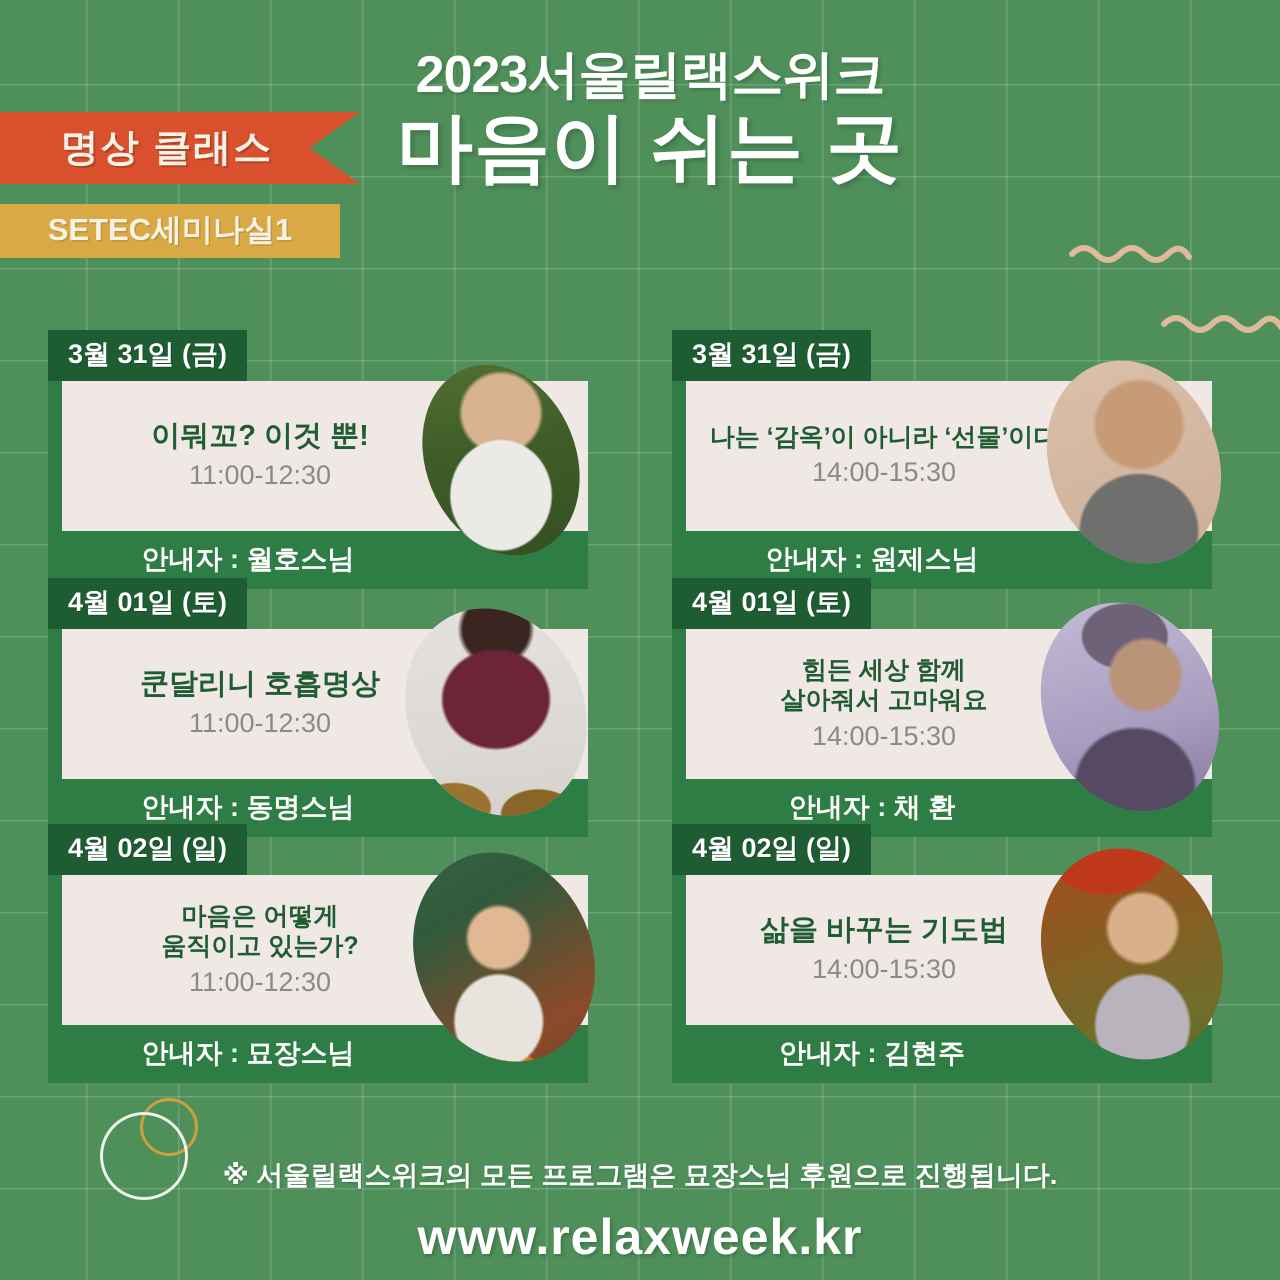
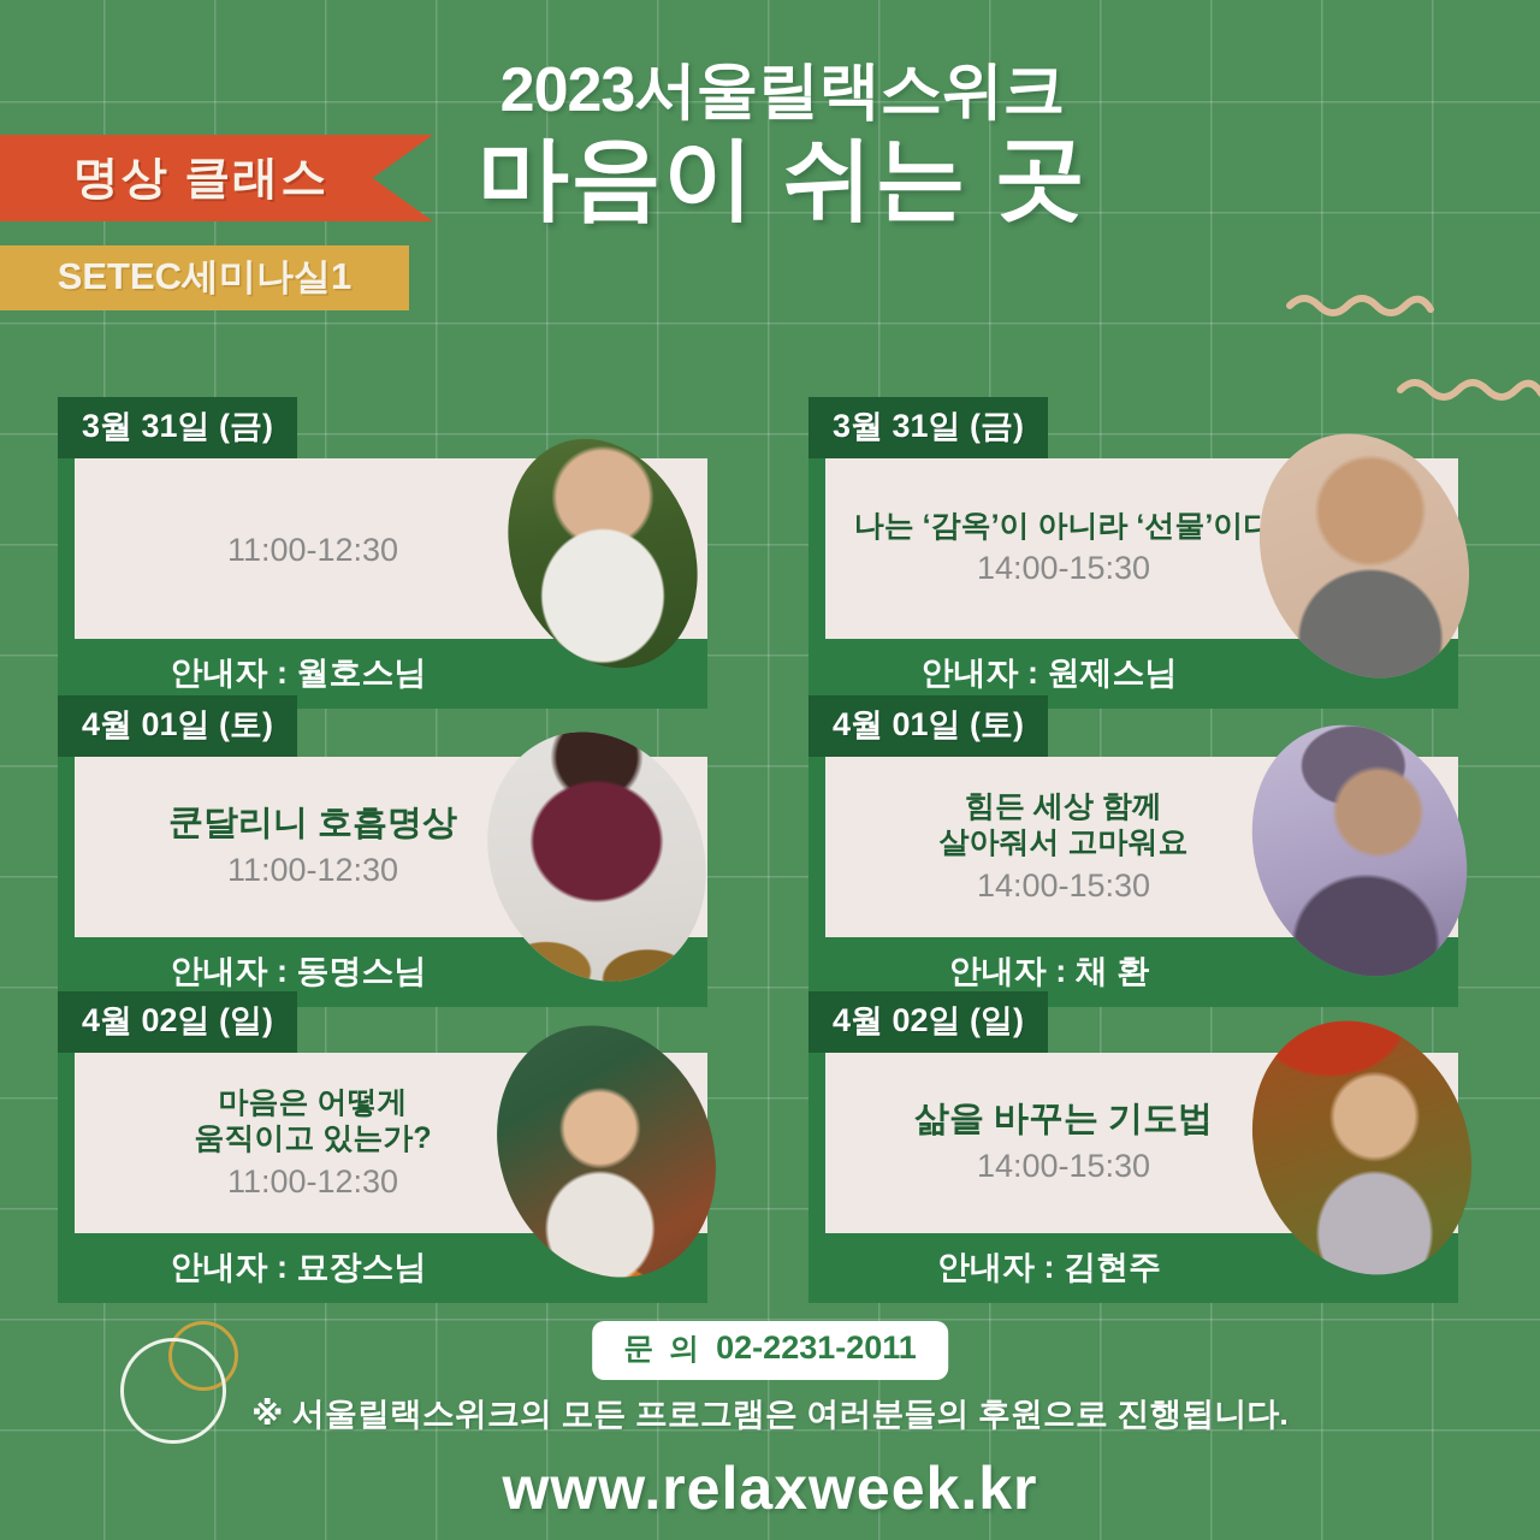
  명상 클래스
  SETEC세미나실1
  2023서울릴랙스위크
  마음이 쉬는 곳
  3월 31일 (금)
- 이뭐꼬? 이것 뿐!
  11:00-12:30
  안내자 : 월호스님
  3월 31일 (금)
  나는 ‘감옥’이 아니라 ‘선물’이
  14:00-15:30
  안내자 : 원제스님
  4월 01일 (토)
  쿤달리니 호흡명상
  11:00-12:30
  안내자 : 동명스님
  4월 01일 (토)
  힘든 세상 함께
  살아줘서 고마워요
  14:00-15:30
  안내자 : 채 환
  4월 02일 (일)
  마음은 어떻게
  움직이고 있는가?
  11:00-12:30
  안내자 : 묘장스님
  4월 02일 (일)
  삶을 바꾸는 기도법
  14:00-15:30
  안내자 : 김현주
+ 문 의
+ 02-2231-2011
- ※ 서울릴랙스위크의 모든 프로그램은 묘장스님 후원으로 진행됩니다.
+ ※ 서울릴랙스위크의 모든 프로그램은 여러분들의 후원으로 진행됩니다.
  www.relaxweek.kr
